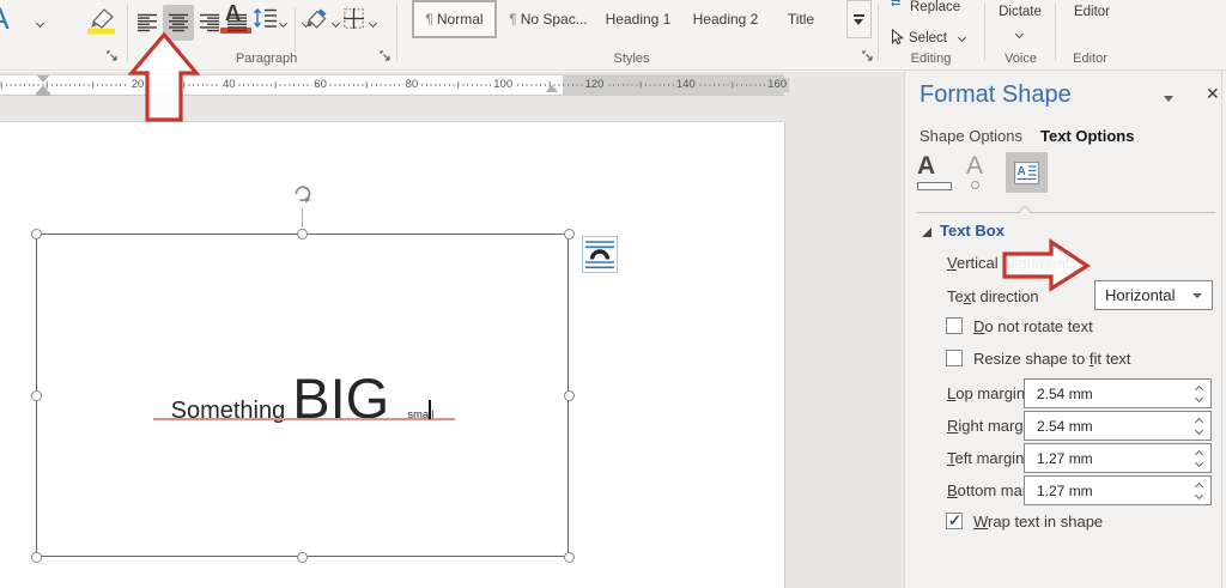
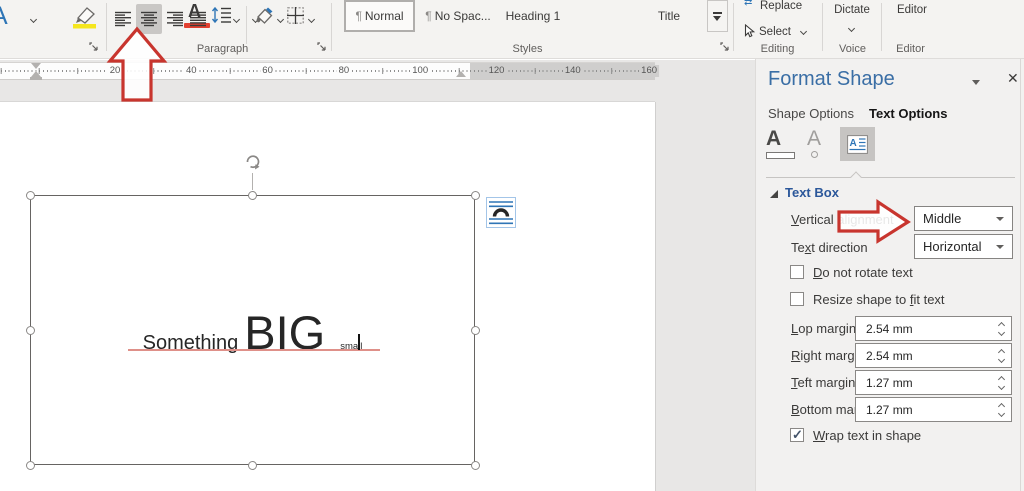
  A
  Paragraph
  ¶
  Normal
  ¶
  No Spac...
  Heading 1
- Heading 2
  Title
  Styles
  ⇄
  Replace
  Select
  Editing
  Dictate
  Voice
  Editor
  Editor
  20
  40
  60
  80
  100
  120
  140
  160
  Something
  BIG
  smal
  Format Shape
  ✕
  Shape Options
  Text Options
  A
  A
  A
  Text Box
  Vertical alignment
+ Middle
  Text direction
  Horizontal
  Do not rotate text
  Resize shape to fit text
  Lop margin
  2.54 mm
  Right marg
  2.54 mm
  Teft margin
  1.27 mm
  1.27 mm
  Wrap text in shape
